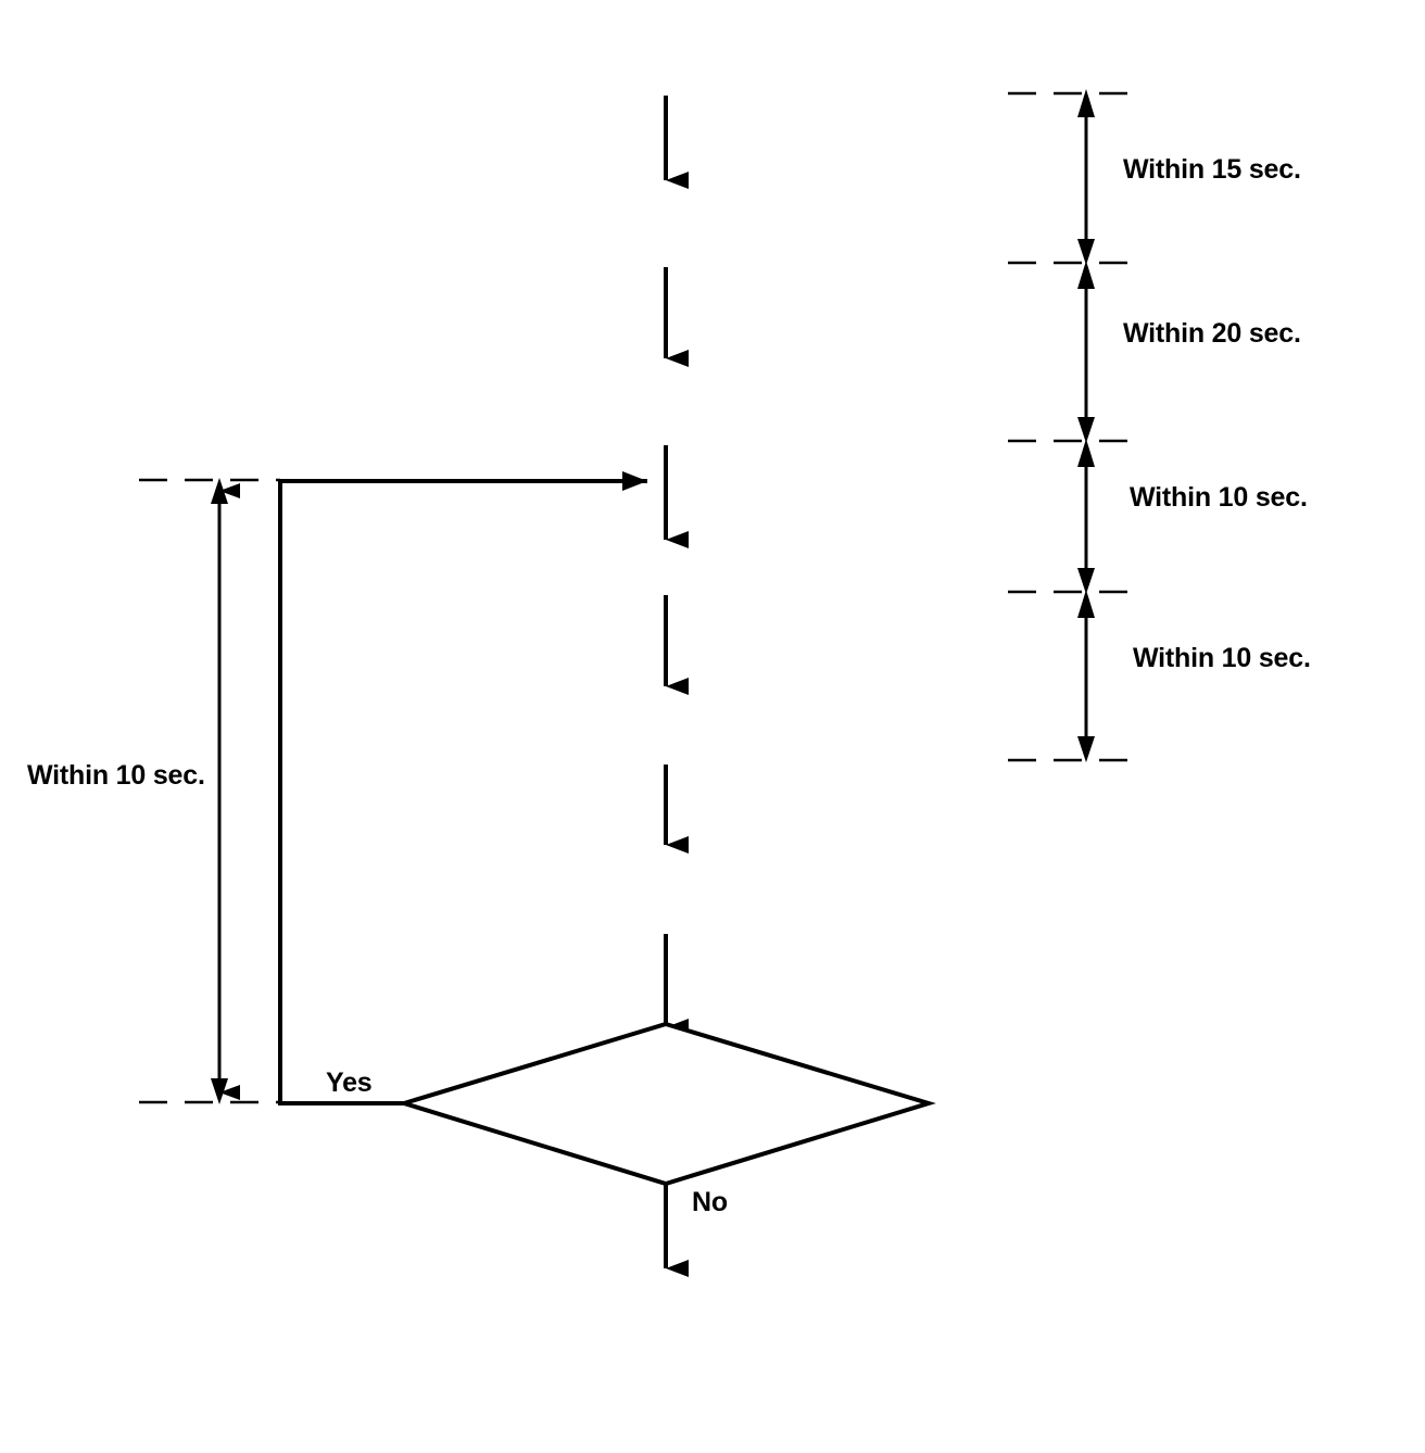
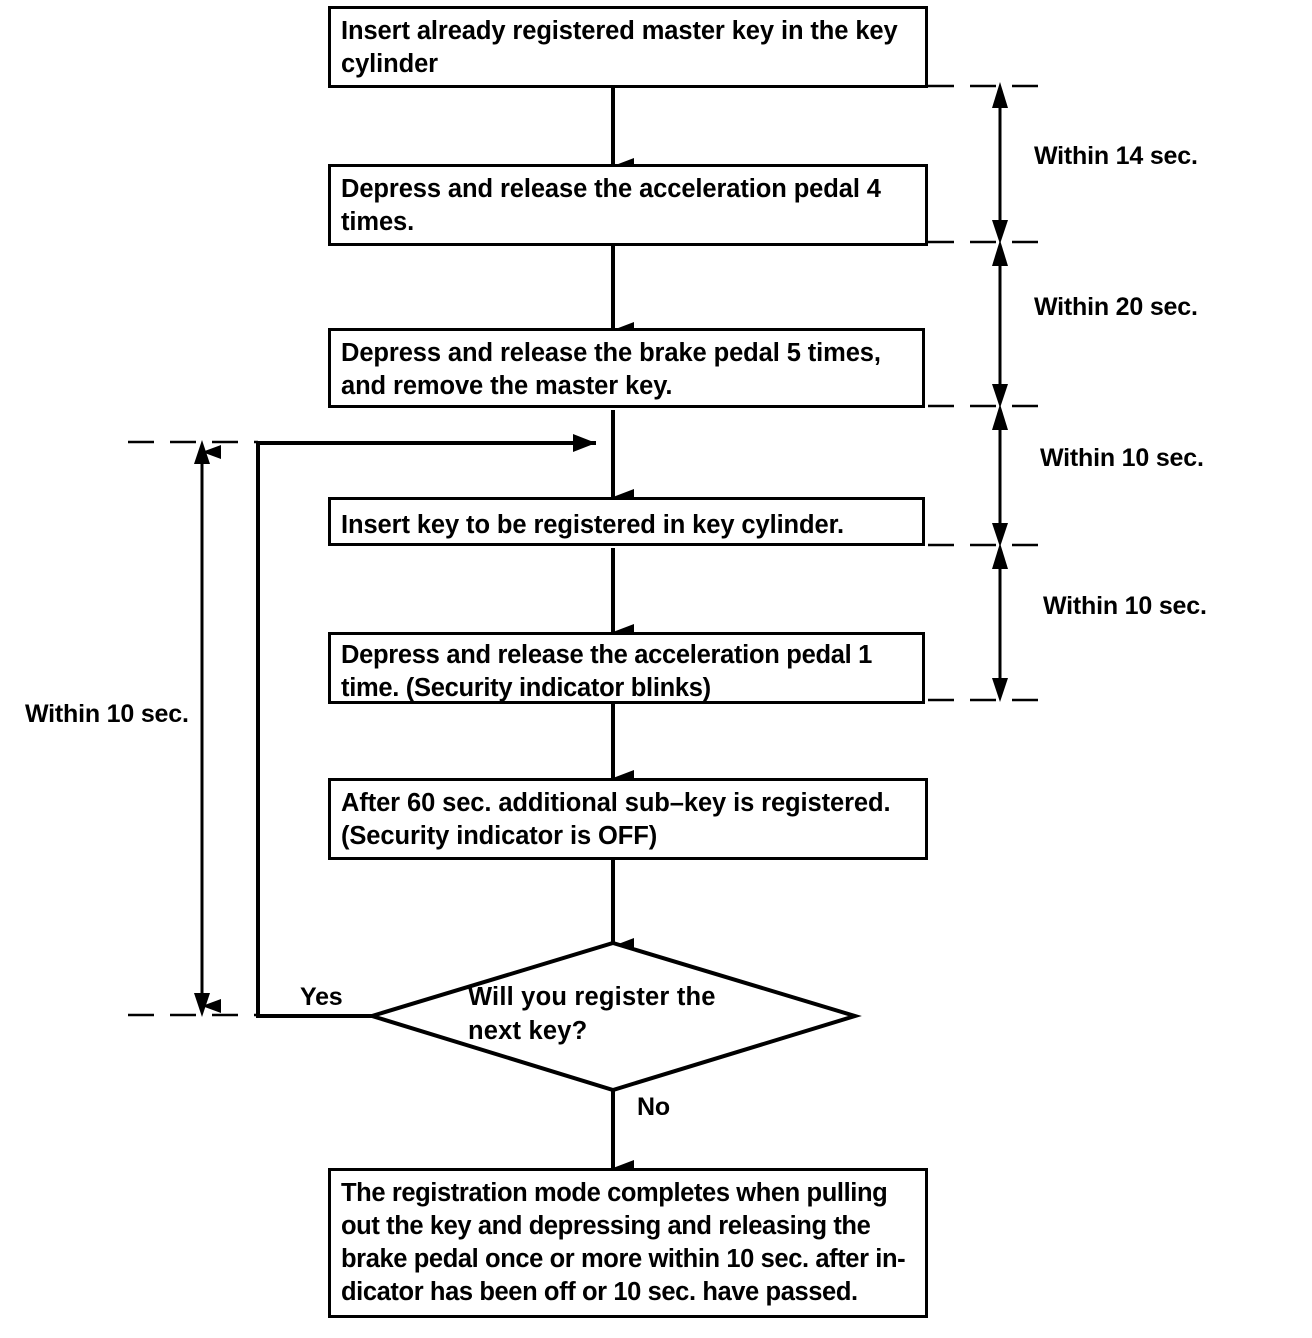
+ Insert already registered master key in the key
+ cylinder
+ Depress and release the acceleration pedal 4
+ times.
+ Depress and release the brake pedal 5 times,
+ and remove the master key.
+ Insert key to be registered in key cylinder.
+ Depress and release the acceleration pedal 1
+ time. (Security indicator blinks)
+ After 60 sec. additional sub–key is registered.
+ (Security indicator is OFF)
+ Will you register the
+ next key?
+ The registration mode completes when pulling
+ out the key and depressing and releasing the
+ brake pedal once or more within 10 sec. after in-
+ dicator has been off or 10 sec. have passed.
  Yes
  No
- Within 15 sec.
+ Within 14 sec.
  Within 20 sec.
  Within 10 sec.
  Within 10 sec.
  Within 10 sec.
